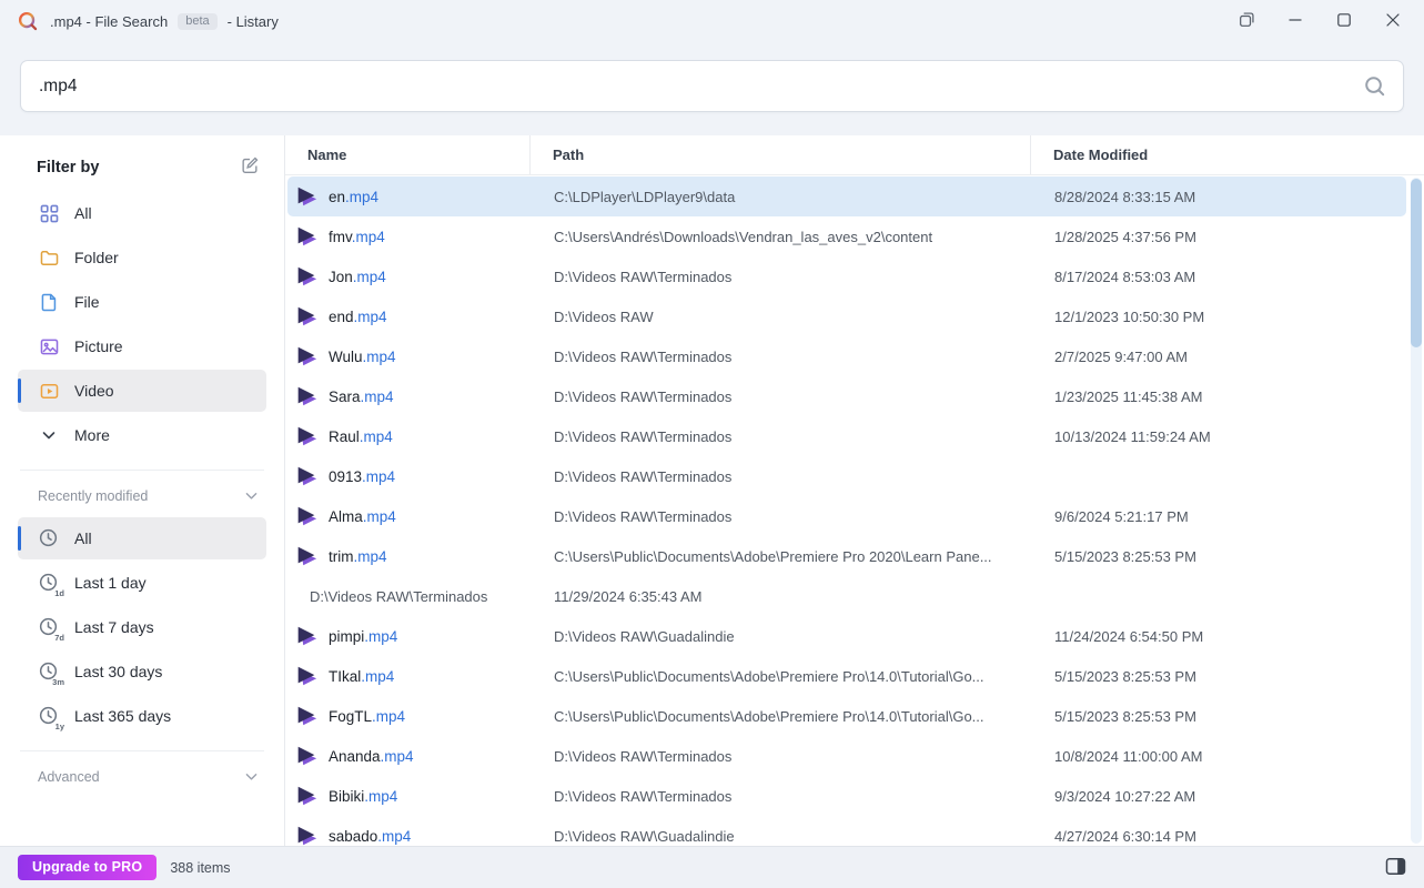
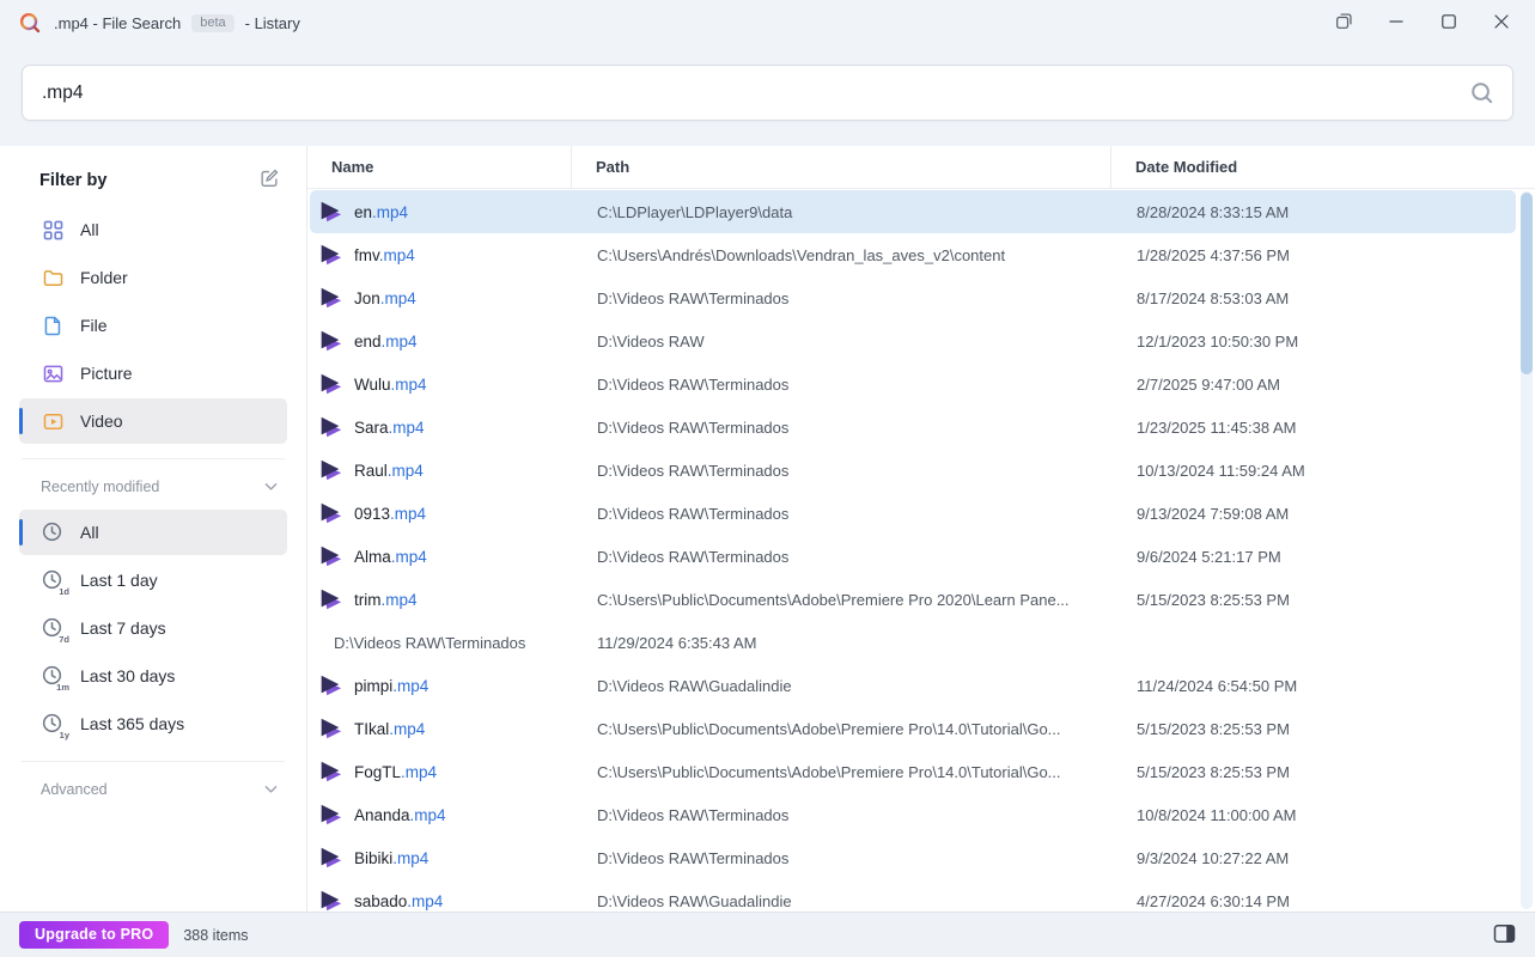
  .mp4 - File Search
  beta
  - Listary
  .mp4
  Filter by
  All
  Folder
  File
  Picture
  Video
- More
  Recently modified
  All
  1d
  Last 1 day
  7d
  Last 7 days
- 3m
+ 1m
  Last 30 days
  1y
  Last 365 days
  Advanced
  Name
  Path
  Date Modified
  en.mp4
  C:\LDPlayer\LDPlayer9\data
  8/28/2024 8:33:15 AM
  fmv.mp4
  C:\Users\Andrés\Downloads\Vendran_las_aves_v2\content
  1/28/2025 4:37:56 PM
  Jon.mp4
  D:\Videos RAW\Terminados
  8/17/2024 8:53:03 AM
  end.mp4
  D:\Videos RAW
  12/1/2023 10:50:30 PM
  Wulu.mp4
  D:\Videos RAW\Terminados
  2/7/2025 9:47:00 AM
  Sara.mp4
  D:\Videos RAW\Terminados
  1/23/2025 11:45:38 AM
  Raul.mp4
  D:\Videos RAW\Terminados
  10/13/2024 11:59:24 AM
  0913.mp4
  D:\Videos RAW\Terminados
+ 9/13/2024 7:59:08 AM
  Alma.mp4
  D:\Videos RAW\Terminados
  9/6/2024 5:21:17 PM
  trim.mp4
  C:\Users\Public\Documents\Adobe\Premiere Pro 2020\Learn Pane...
  5/15/2023 8:25:53 PM
  D:\Videos RAW\Terminados
  11/29/2024 6:35:43 AM
  pimpi.mp4
  D:\Videos RAW\Guadalindie
  11/24/2024 6:54:50 PM
  TIkal.mp4
  C:\Users\Public\Documents\Adobe\Premiere Pro\14.0\Tutorial\Go...
  5/15/2023 8:25:53 PM
  FogTL.mp4
  C:\Users\Public\Documents\Adobe\Premiere Pro\14.0\Tutorial\Go...
  5/15/2023 8:25:53 PM
  Ananda.mp4
  D:\Videos RAW\Terminados
  10/8/2024 11:00:00 AM
  Bibiki.mp4
  D:\Videos RAW\Terminados
  9/3/2024 10:27:22 AM
  sabado.mp4
  D:\Videos RAW\Guadalindie
  4/27/2024 6:30:14 PM
  Upgrade to PRO
  388 items
